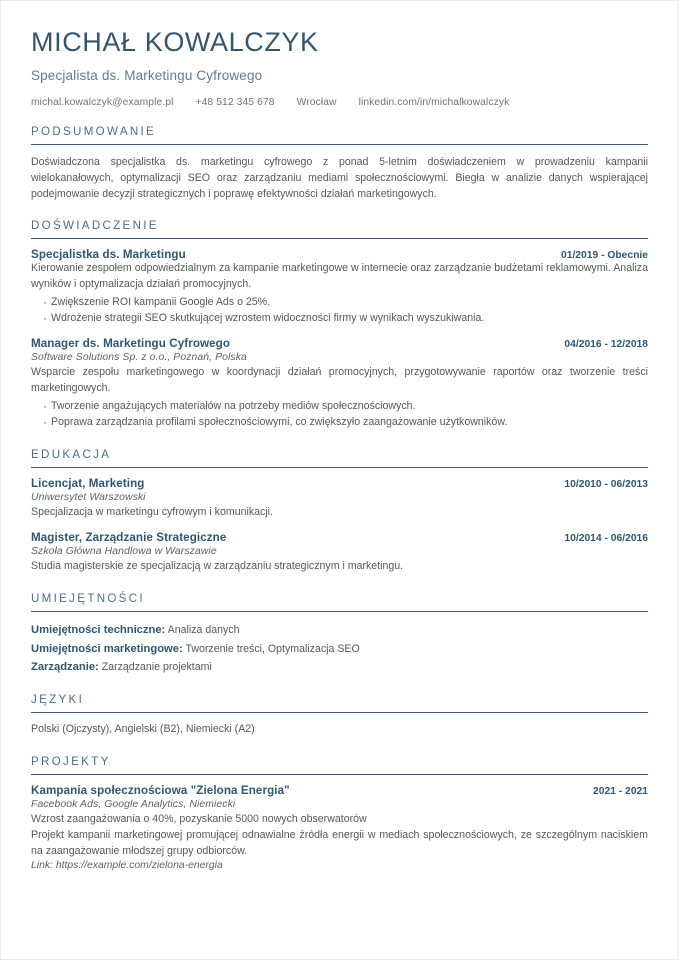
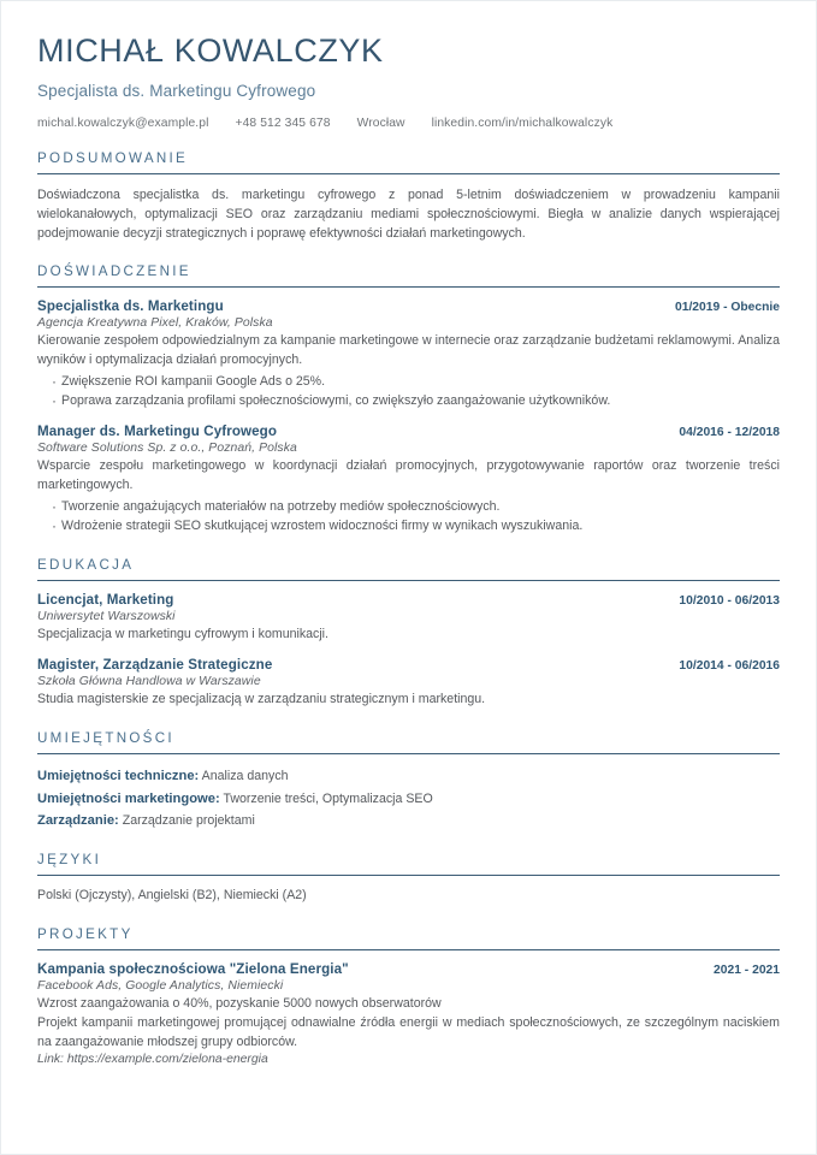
  MICHAŁ KOWALCZYK
  Specjalista ds. Marketingu Cyfrowego
  michal.kowalczyk@example.pl
  +48 512 345 678
  Wrocław
  linkedin.com/in/michalkowalczyk
  PODSUMOWANIE
  Doświadczona specjalistka ds. marketingu cyfrowego z ponad 5-letnim doświadczeniem w prowadzeniu kampanii wielokanałowych, optymalizacji SEO oraz zarządzaniu mediami społecznościowymi. Biegła w analizie danych wspierającej podejmowanie decyzji strategicznych i poprawę efektywności działań marketingowych.
  DOŚWIADCZENIE
  Specjalistka ds. Marketingu
  01/2019 - Obecnie
+ Agencja Kreatywna Pixel, Kraków, Polska
  Kierowanie zespołem odpowiedzialnym za kampanie marketingowe w internecie oraz zarządzanie budżetami reklamowymi. Analiza wyników i optymalizacja działań promocyjnych.
  Zwiększenie ROI kampanii Google Ads o 25%.
- Wdrożenie strategii SEO skutkującej wzrostem widoczności firmy w wynikach wyszukiwania.
+ Poprawa zarządzania profilami społecznościowymi, co zwiększyło zaangażowanie użytkowników.
  Manager ds. Marketingu Cyfrowego
  04/2016 - 12/2018
  Software Solutions Sp. z o.o., Poznań, Polska
  Wsparcie zespołu marketingowego w koordynacji działań promocyjnych, przygotowywanie raportów oraz tworzenie treści marketingowych.
  Tworzenie angażujących materiałów na potrzeby mediów społecznościowych.
- Poprawa zarządzania profilami społecznościowymi, co zwiększyło zaangażowanie użytkowników.
+ Wdrożenie strategii SEO skutkującej wzrostem widoczności firmy w wynikach wyszukiwania.
  EDUKACJA
  Licencjat, Marketing
  10/2010 - 06/2013
  Uniwersytet Warszowski
  Specjalizacja w marketingu cyfrowym i komunikacji.
  Magister, Zarządzanie Strategiczne
  10/2014 - 06/2016
  Szkoła Główna Handlowa w Warszawie
  Studia magisterskie ze specjalizacją w zarządzaniu strategicznym i marketingu.
  UMIEJĘTNOŚCI
  Umiejętności techniczne: Analiza danych
  Umiejętności marketingowe: Tworzenie treści, Optymalizacja SEO
  Zarządzanie: Zarządzanie projektami
  JĘZYKI
  Polski (Ojczysty), Angielski (B2), Niemiecki (A2)
  PROJEKTY
  Kampania społecznościowa "Zielona Energia"
  2021 - 2021
  Facebook Ads, Google Analytics, Niemiecki
  Wzrost zaangażowania o 40%, pozyskanie 5000 nowych obserwatorów
  Projekt kampanii marketingowej promującej odnawialne źródła energii w mediach społecznościowych, ze szczególnym naciskiem na zaangażowanie młodszej grupy odbiorców.
  Link: https://example.com/zielona-energia
